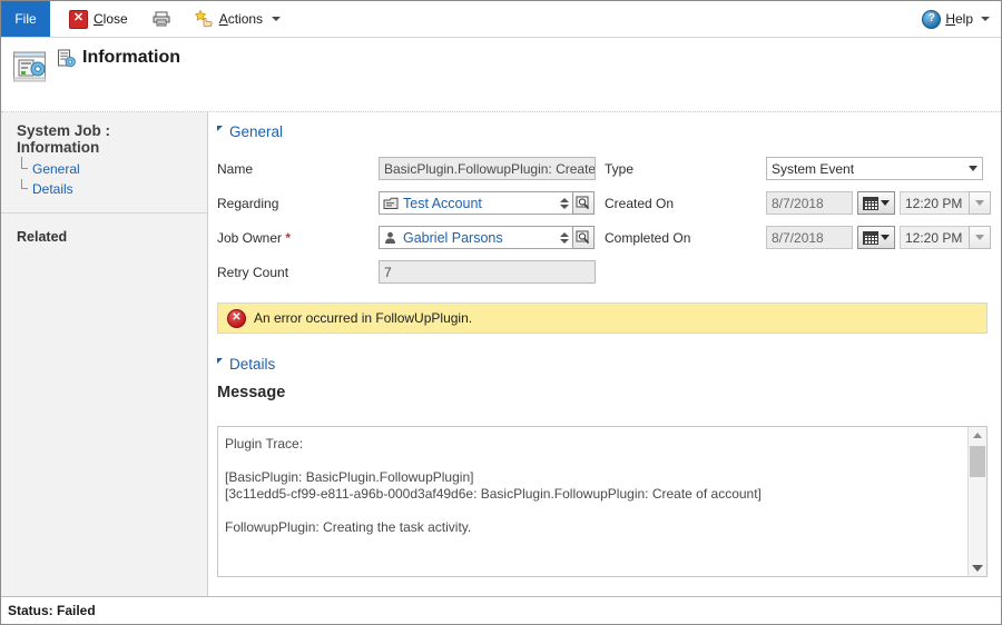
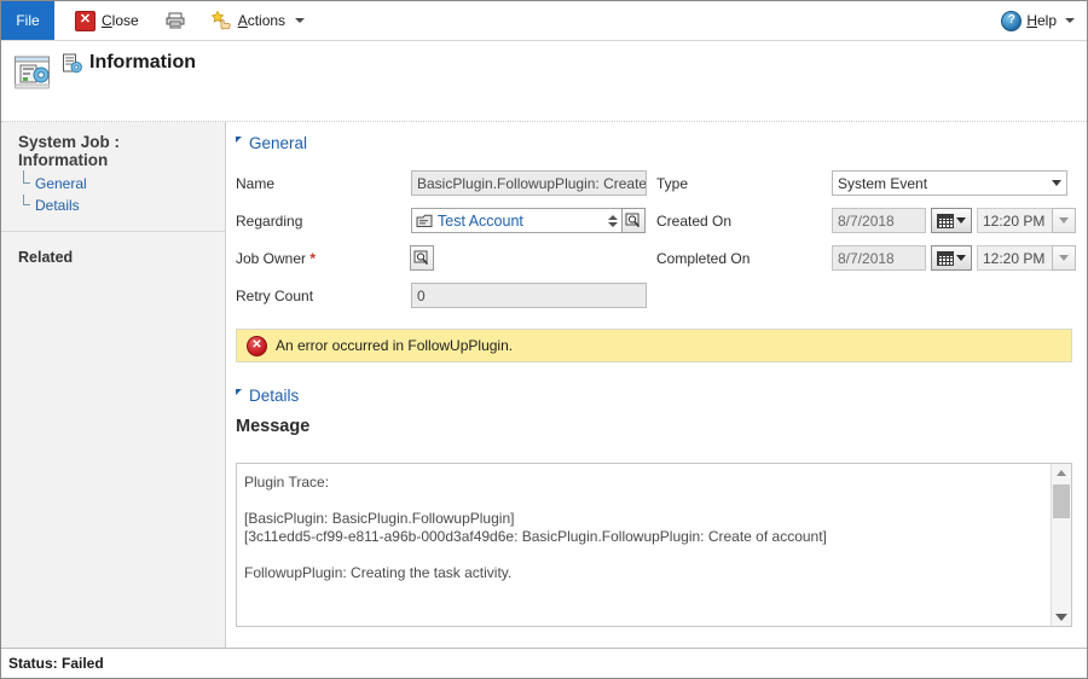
  File
  ✕
  Close
  Actions
  ?
  Help
  Information
  System Job : Information
  General
  Details
  Related
  General
  Name
  BasicPlugin.FollowupPlugin: Create
  Regarding
  Test Account
  Job Owner *
- Gabriel Parsons
  Retry Count
- 7
+ 0
  Type
  System Event
  Created On
  8/7/2018
  12:20 PM
  Completed On
  8/7/2018
  12:20 PM
  ✕
  An error occurred in FollowUpPlugin.
  Details
  Message
  Plugin Trace:
  [BasicPlugin: BasicPlugin.FollowupPlugin]
  [3c11edd5-cf99-e811-a96b-000d3af49d6e: BasicPlugin.FollowupPlugin: Create of account]
  FollowupPlugin: Creating the task activity.
  Status: Failed
